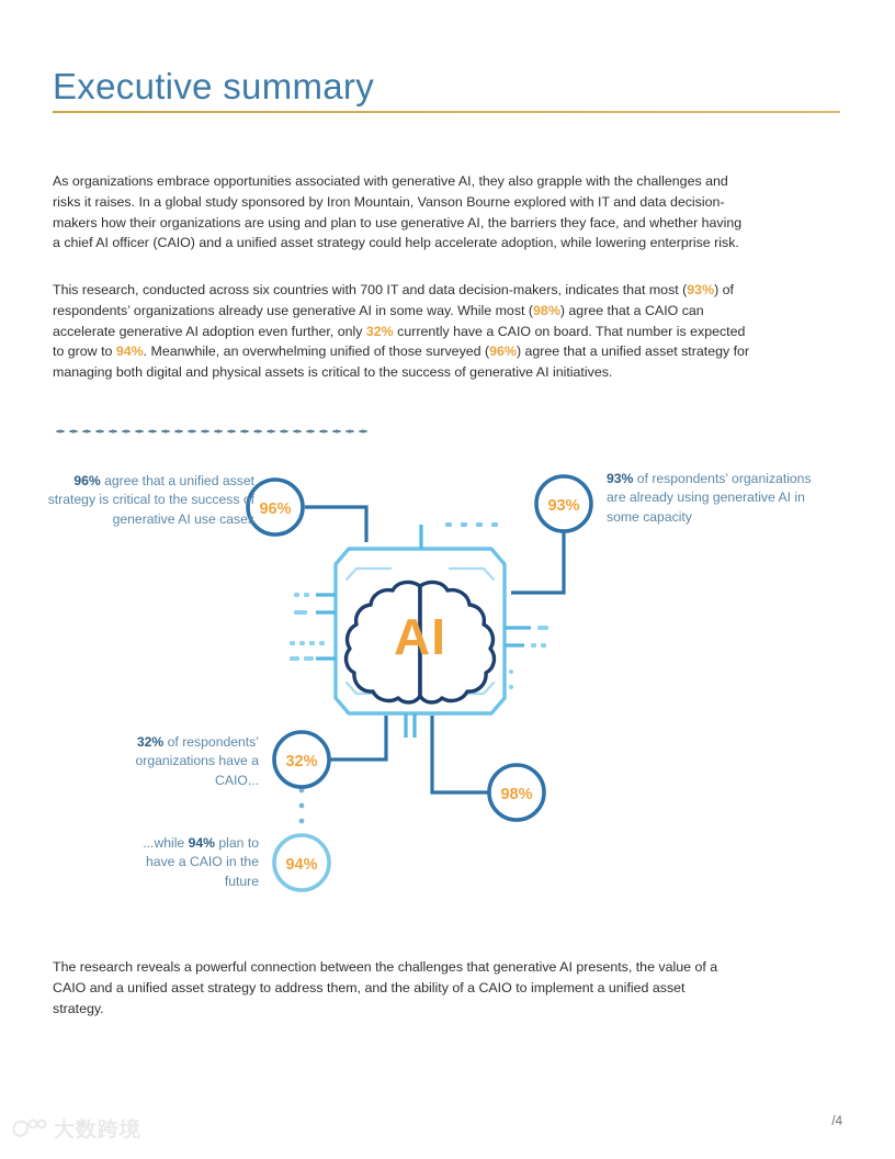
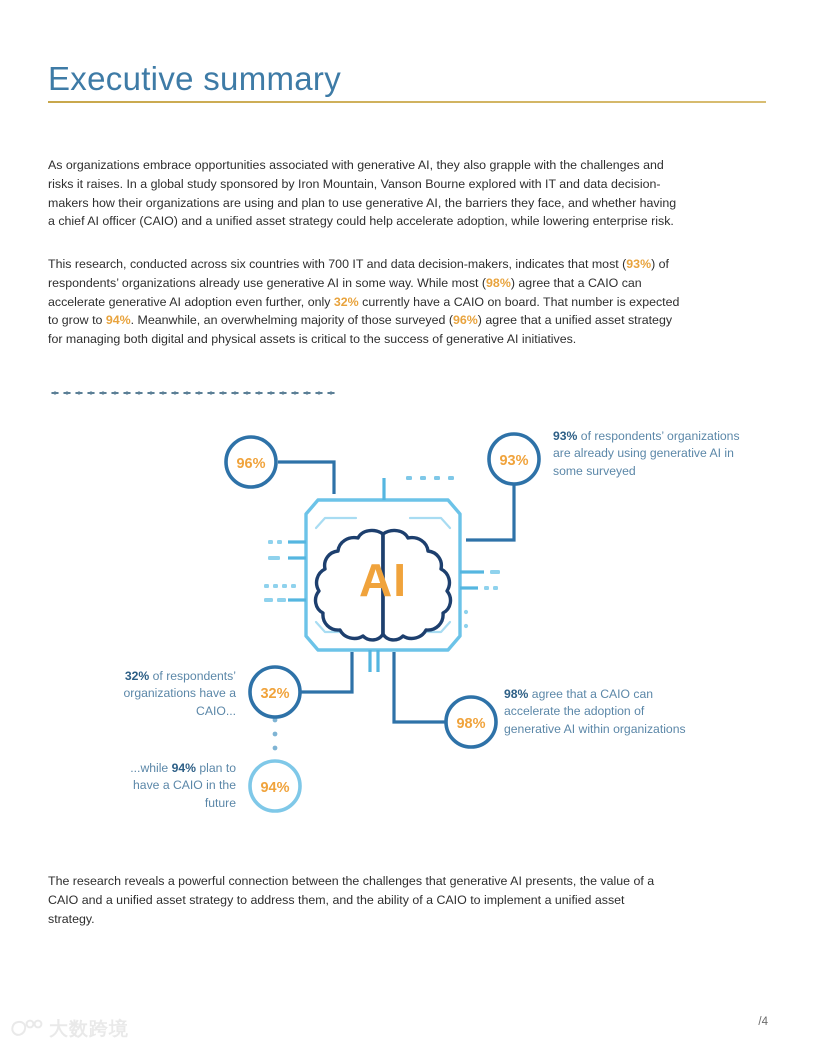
  Executive summary
  As organizations embrace opportunities associated with generative AI, they also grapple with the challenges and risks it raises. In a global study sponsored by Iron Mountain, Vanson Bourne explored with IT and data decision-makers how their organizations are using and plan to use generative AI, the barriers they face, and whether having a chief AI officer (CAIO) and a unified asset strategy could help accelerate adoption, while lowering enterprise risk.
- This research, conducted across six countries with 700 IT and data decision-makers, indicates that most (93%) of respondents’ organizations already use generative AI in some way. While most (98%) agree that a CAIO can accelerate generative AI adoption even further, only 32% currently have a CAIO on board. That number is expected to grow to 94%. Meanwhile, an overwhelming unified of those surveyed (96%) agree that a unified asset strategy for managing both digital and physical assets is critical to the success of generative AI initiatives.
+ This research, conducted across six countries with 700 IT and data decision-makers, indicates that most (93%) of respondents’ organizations already use generative AI in some way. While most (98%) agree that a CAIO can accelerate generative AI adoption even further, only 32% currently have a CAIO on board. That number is expected to grow to 94%. Meanwhile, an overwhelming majority of those surveyed (96%) agree that a unified asset strategy for managing both digital and physical assets is critical to the success of generative AI initiatives.
  AI
  96%
  93%
  32%
  94%
  98%
- 96% agree that a unified asset strategy is critical to the success of generative AI use cases
- 93% of respondents’ organizations are already using generative AI in some capacity
+ 93% of respondents’ organizations are already using generative AI in some surveyed
  32% of respondents’ organizations have a CAIO...
  ...while 94% plan to have a CAIO in the future
+ 98% agree that a CAIO can accelerate the adoption of generative AI within organizations
  The research reveals a powerful connection between the challenges that generative AI presents, the value of a CAIO and a unified asset strategy to address them, and the ability of a CAIO to implement a unified asset strategy.
  /4
